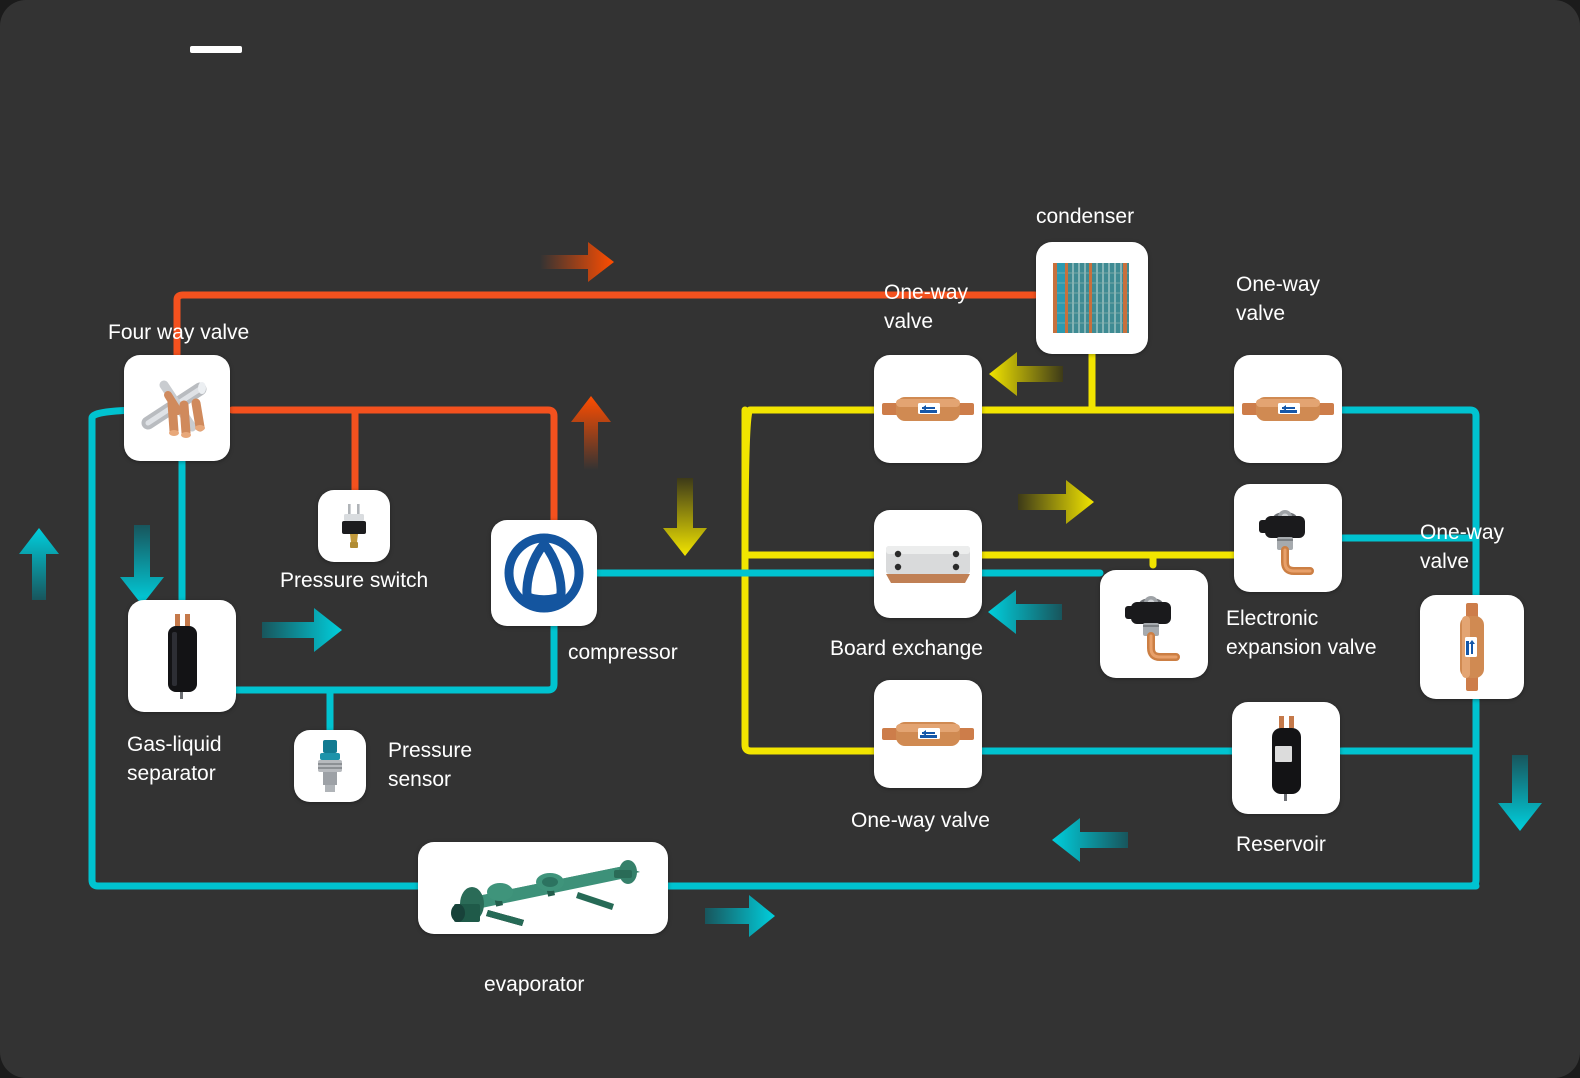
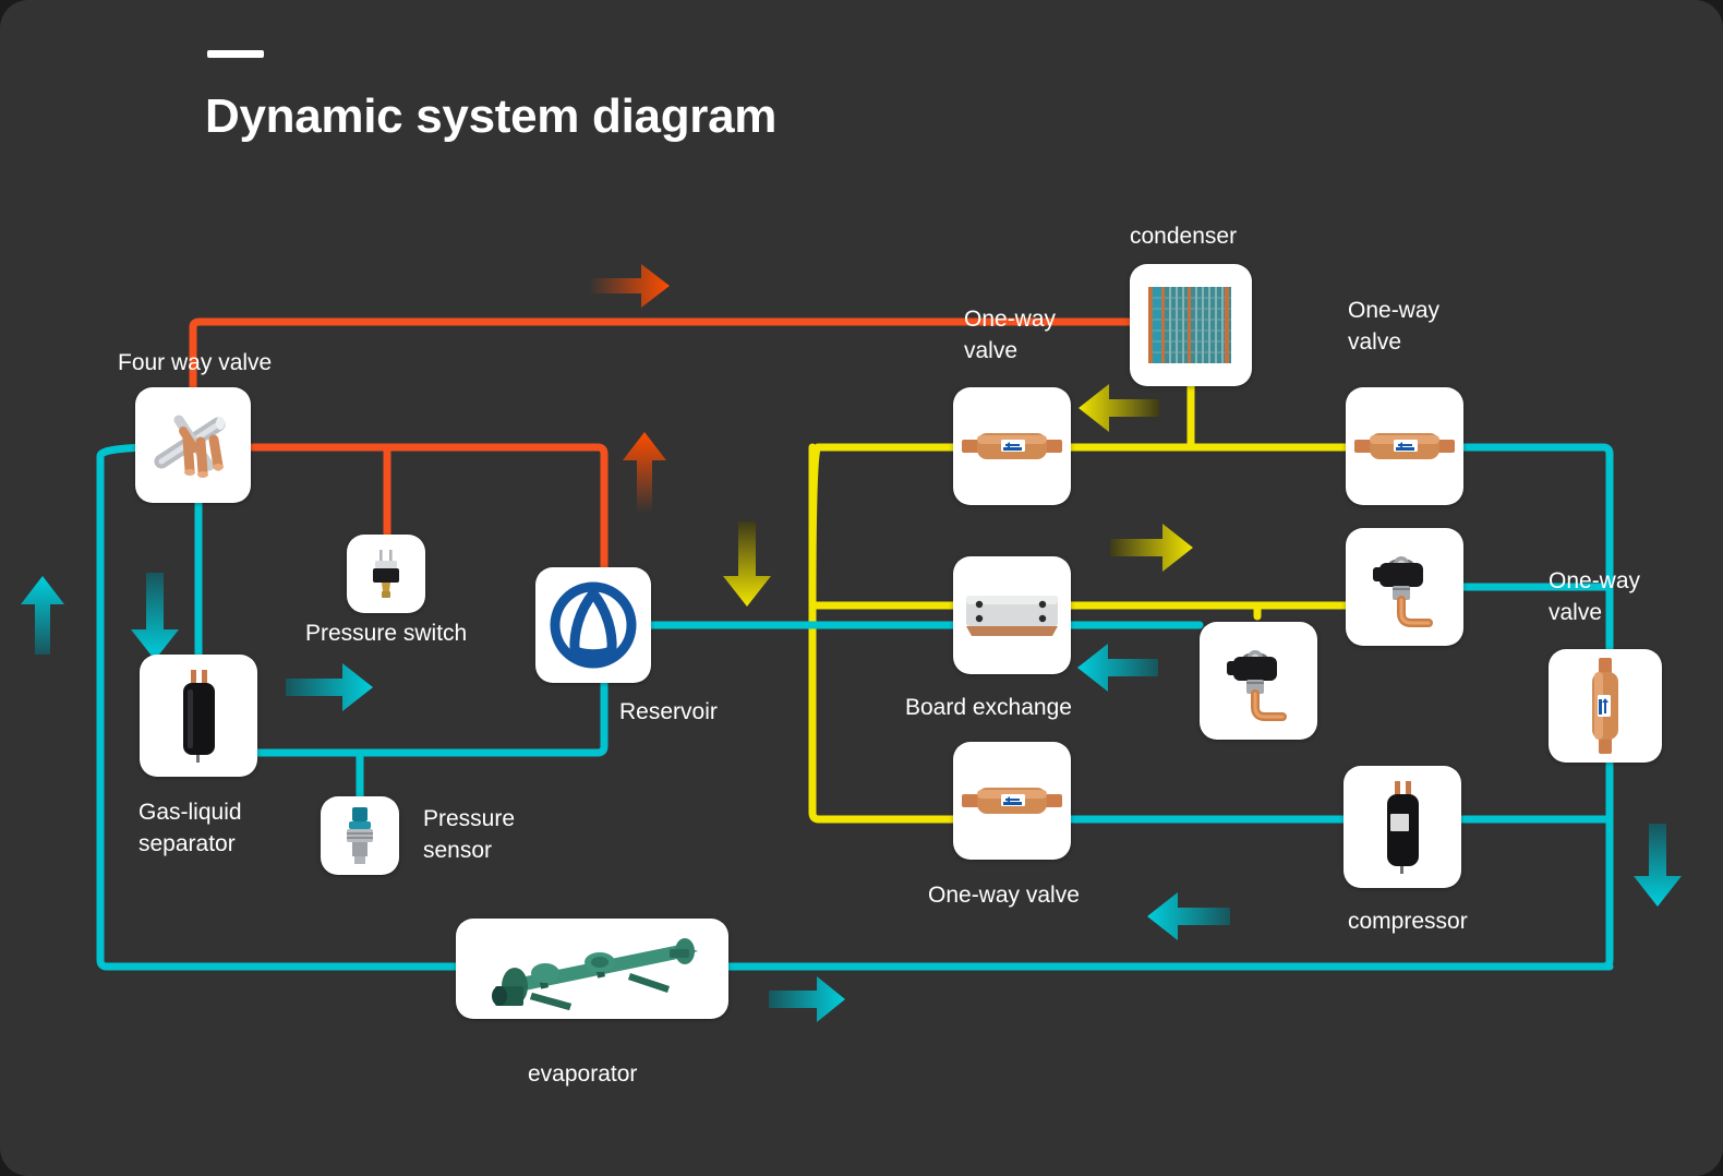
+ Dynamic system diagram
  Four way valve
  Pressure switch
  Gas-liquid
  separator
  Pressure
  sensor
- compressor
+ Reservoir
  evaporator
  condenser
  One-way
  valve
  One-way
  valve
  One-way
  valve
  One-way valve
  Board exchange
- Electronic
- expansion valve
- Reservoir
+ compressor
